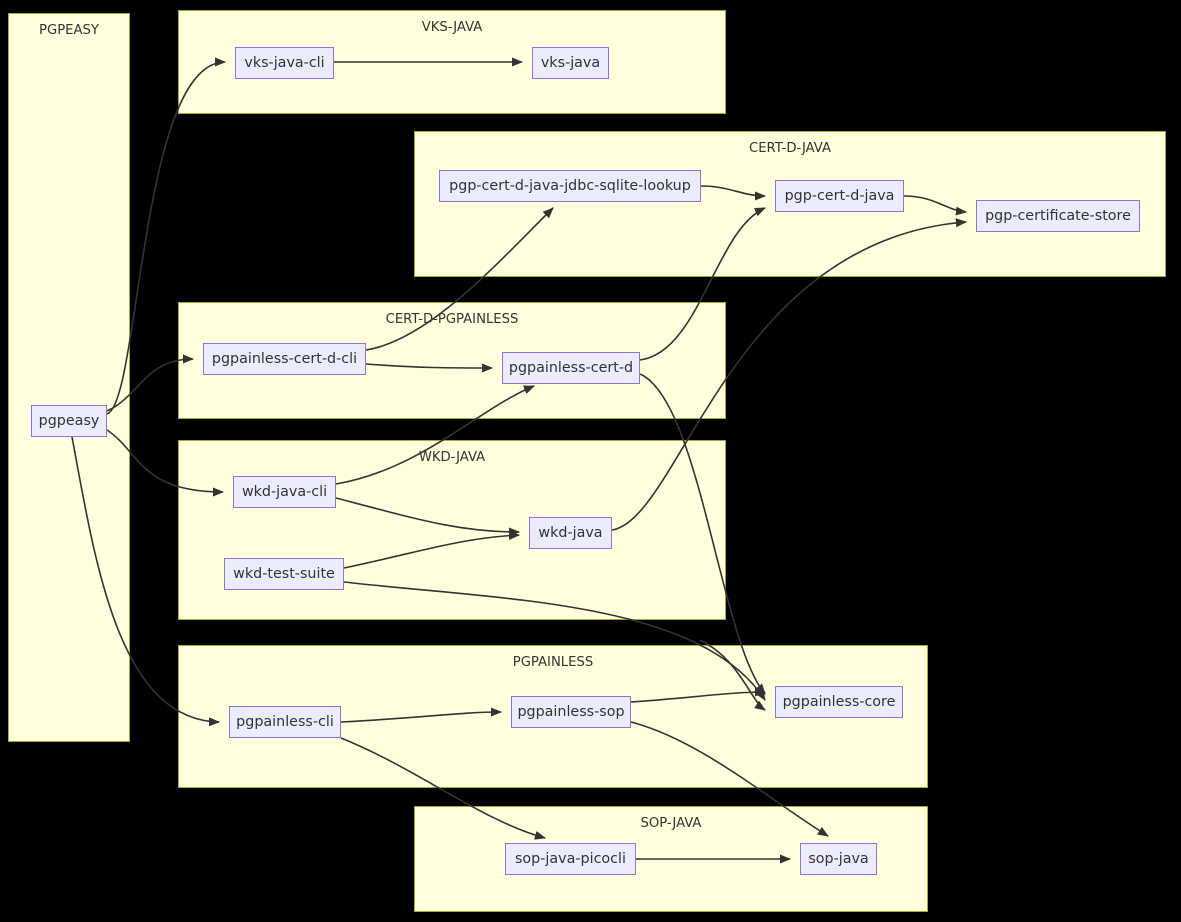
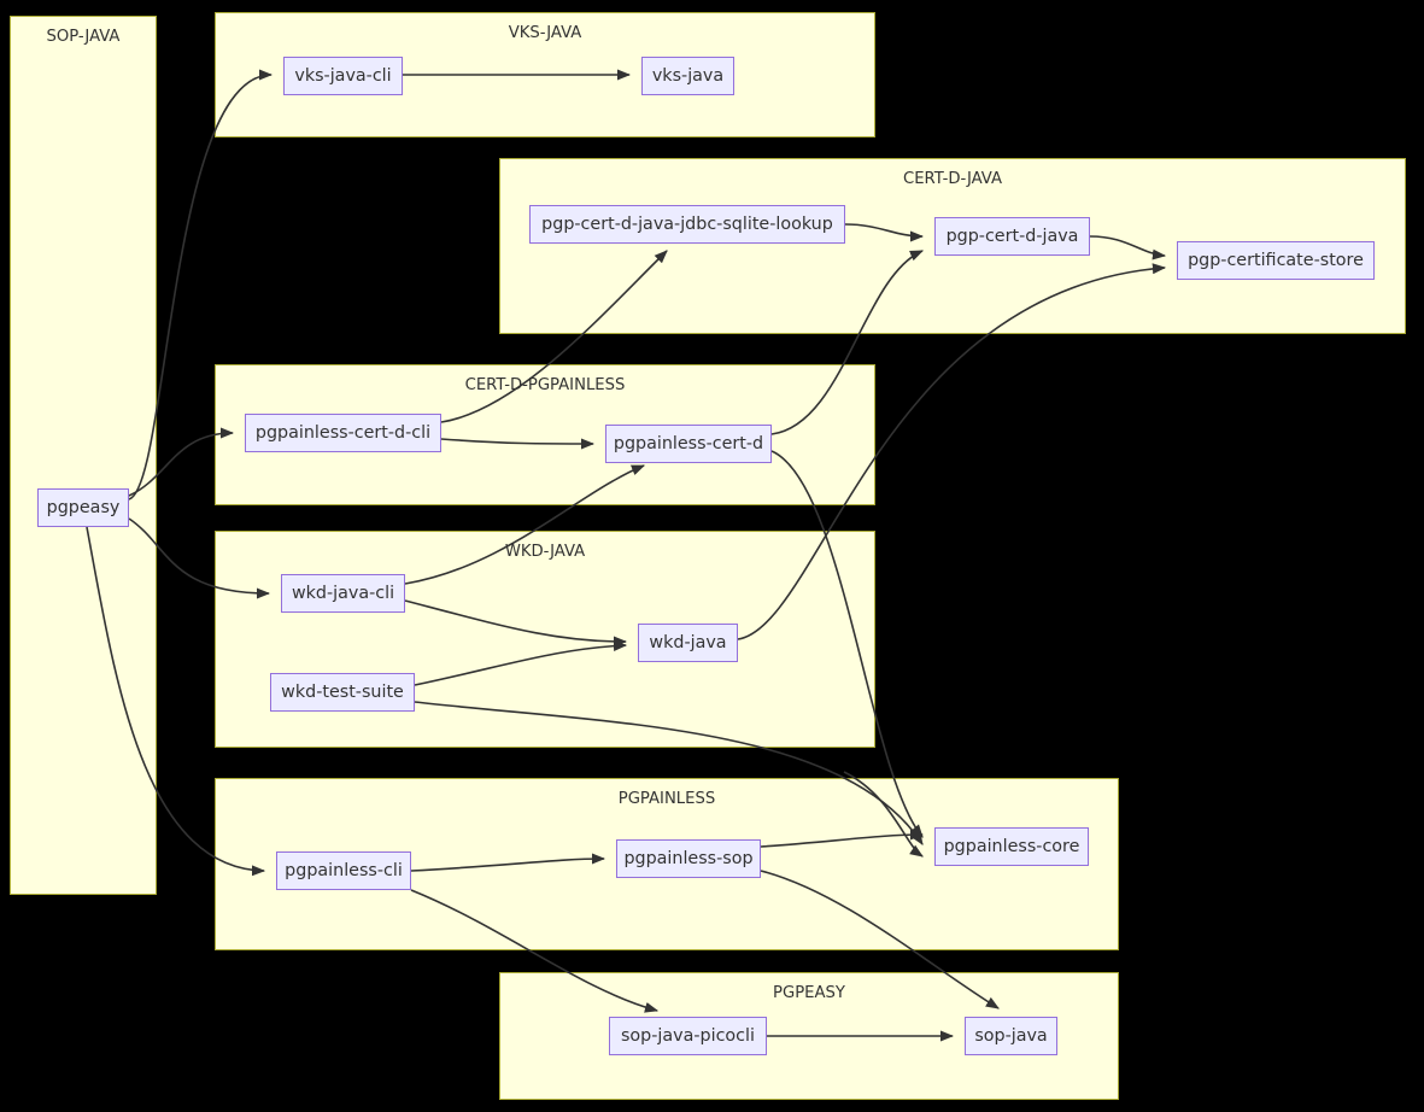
- PGPEASY
+ SOP-JAVA
  VKS-JAVA
  CERT-D-JAVA
  CERT-D-PGPAINLESS
  WKD-JAVA
  PGPAINLESS
- SOP-JAVA
+ PGPEASY
  pgpeasy
  vks-java-cli
  vks-java
  pgp-cert-d-java-jdbc-sqlite-lookup
  pgp-cert-d-java
  pgp-certificate-store
  pgpainless-cert-d-cli
  pgpainless-cert-d
  wkd-java-cli
  wkd-java
  wkd-test-suite
  pgpainless-cli
  pgpainless-sop
  pgpainless-core
  sop-java-picocli
  sop-java
